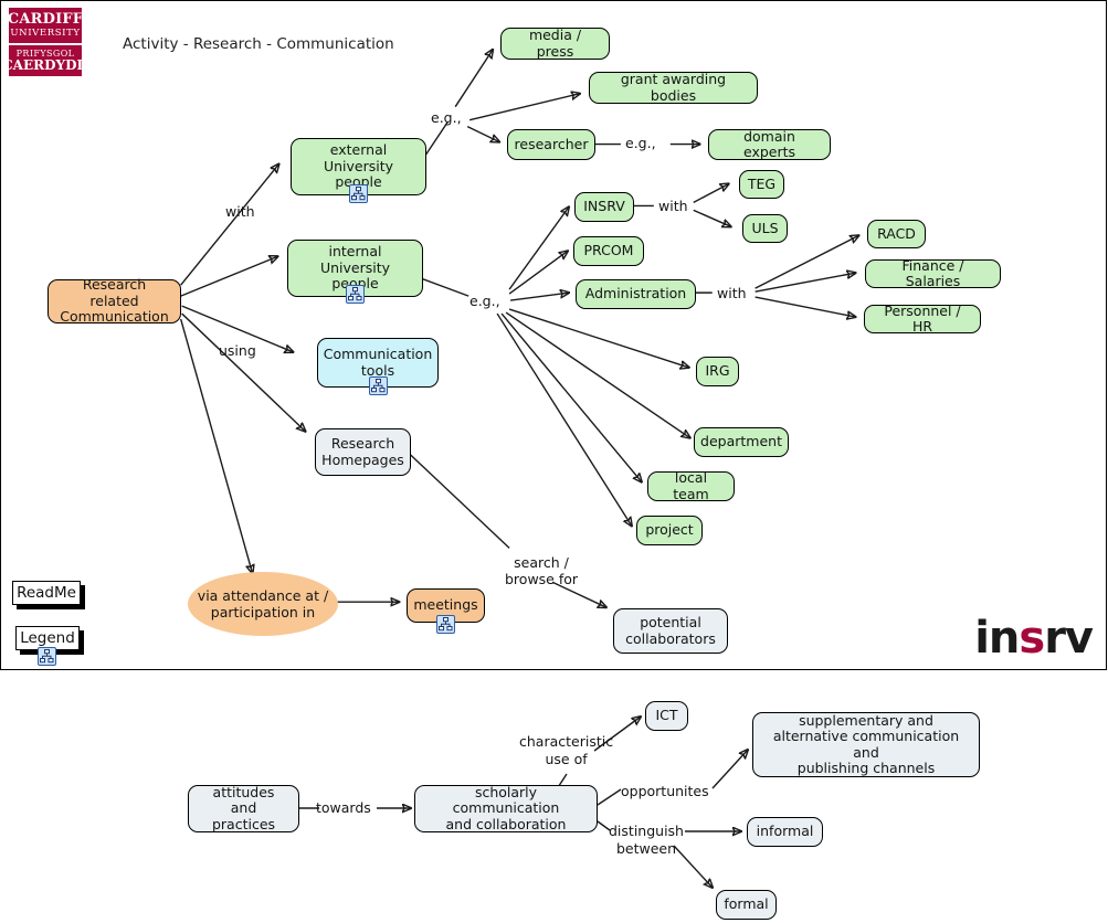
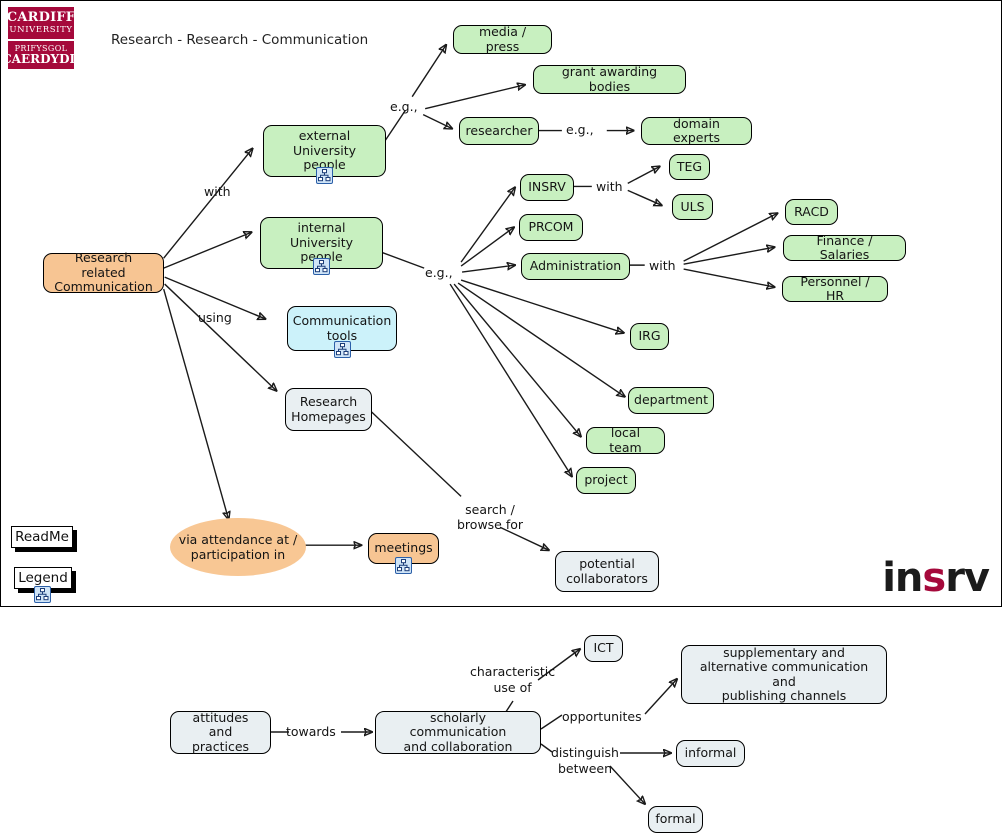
  CARDIFF
  UNIVERSITY
  PRIFYSGOL
  AERDYD
- Activity - Research - Communication
+ Research - Research - Communication
  Research related
  Communication
  external
  University people
  internal
  University people
  Communication
  tools
  Research
  Homepages
  via attendance at /
  participation in
  meetings
  media / press
  grant awarding bodies
  researcher
  domain experts
  INSRV
  TEG
  ULS
  PRCOM
  Administration
  RACD
  Finance / Salaries
  Personnel / HR
  IRG
  department
  local team
  project
  potential
  collaborators
  with
  using
  e.g.,
  e.g.,
  e.g.,
  with
  with
  search /
  browse for
  ReadMe
  Legend
  insrv
  attitudes and
  practices
  scholarly communication
  and collaboration
  ICT
  supplementary and
  alternative communication and
  publishing channels
  informal
  formal
  towards
  characteristic
  use of
  opportunites
  distinguish
  between
